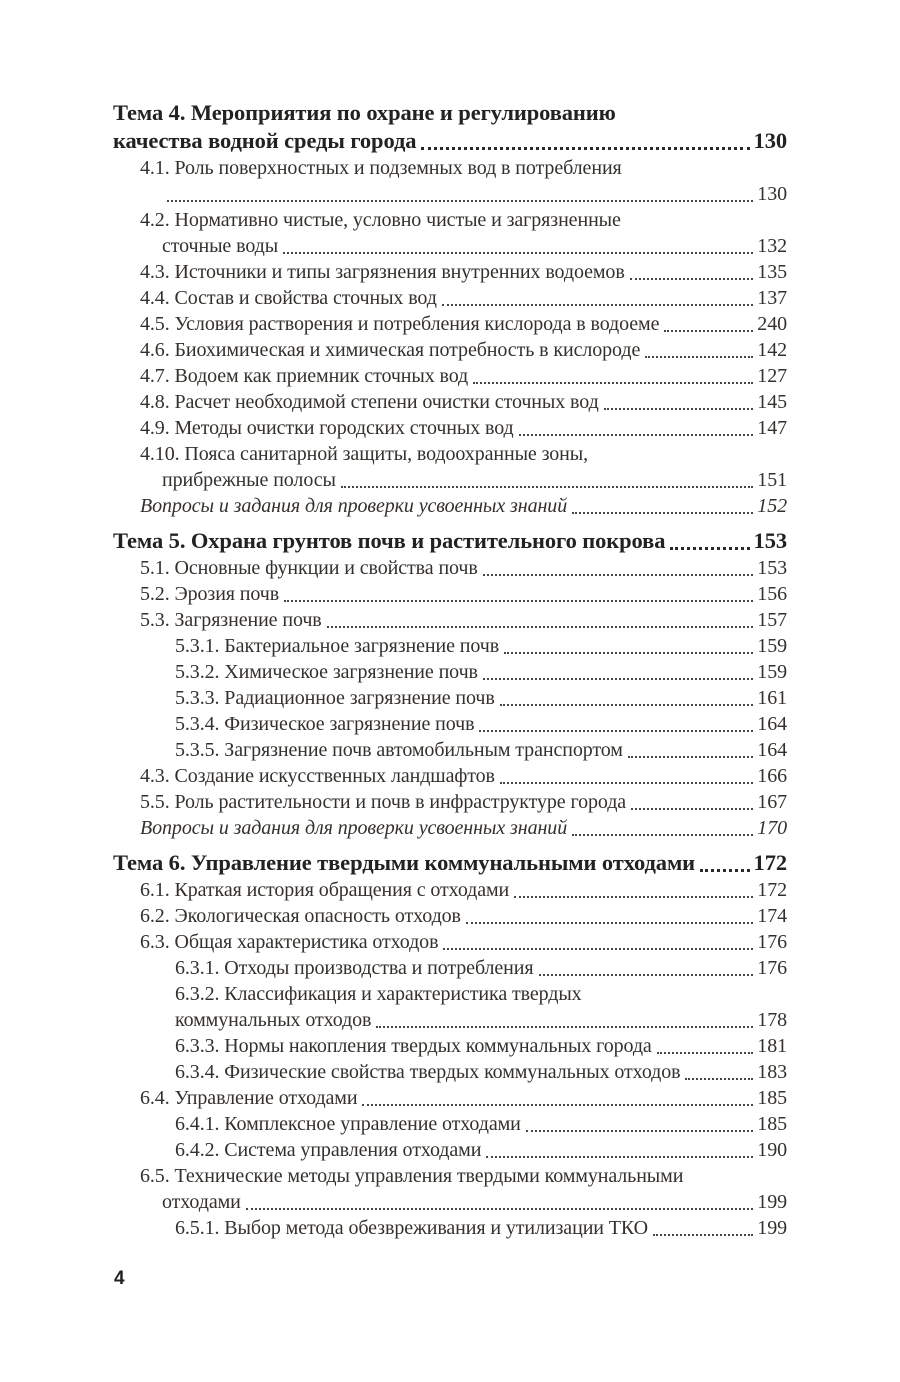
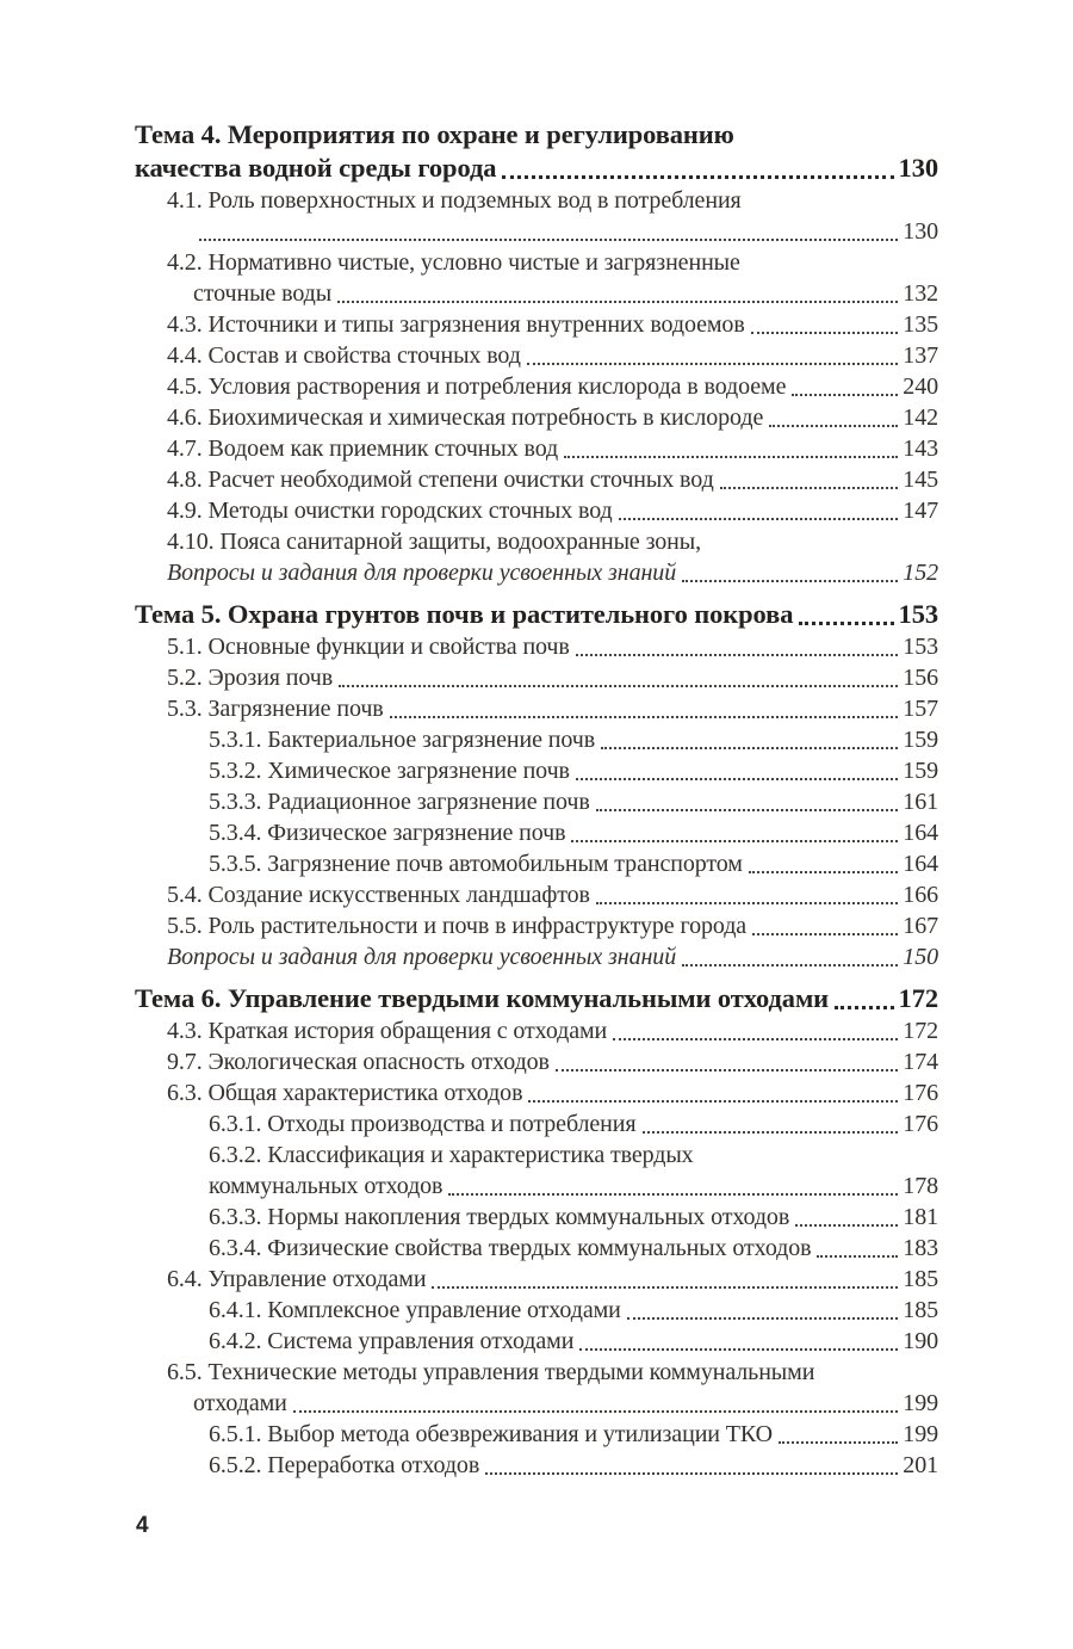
  Тема 4. Мероприятия по охране и регулированию
  качества водной среды города
  130
  4.1. Роль поверхностных и подземных вод в потребления
  130
  4.2. Нормативно чистые, условно чистые и загрязненные
  сточные воды
  132
  4.3. Источники и типы загрязнения внутренних водоемов
  135
  4.4. Состав и свойства сточных вод
  137
  4.5. Условия растворения и потребления кислорода в водоеме
  240
  4.6. Биохимическая и химическая потребность в кислороде
  142
  4.7. Водоем как приемник сточных вод
- 127
+ 143
  4.8. Расчет необходимой степени очистки сточных вод
  145
  4.9. Методы очистки городских сточных вод
  147
  4.10. Пояса санитарной защиты, водоохранные зоны,
- прибрежные полосы
- 151
  Вопросы и задания для проверки усвоенных знаний
  152
  Тема 5. Охрана грунтов почв и растительного покрова
  153
  5.1. Основные функции и свойства почв
  153
  5.2. Эрозия почв
  156
  5.3. Загрязнение почв
  157
  5.3.1. Бактериальное загрязнение почв
  159
  5.3.2. Химическое загрязнение почв
  159
  5.3.3. Радиационное загрязнение почв
  161
  5.3.4. Физическое загрязнение почв
  164
  5.3.5. Загрязнение почв автомобильным транспортом
  164
- 4.3. Создание искусственных ландшафтов
+ 5.4. Создание искусственных ландшафтов
  166
  5.5. Роль растительности и почв в инфраструктуре города
  167
  Вопросы и задания для проверки усвоенных знаний
- 170
+ 150
  Тема 6. Управление твердыми коммунальными отходами
  172
- 6.1. Краткая история обращения с отходами
+ 4.3. Краткая история обращения с отходами
  172
- 6.2. Экологическая опасность отходов
+ 9.7. Экологическая опасность отходов
  174
  6.3. Общая характеристика отходов
  176
  6.3.1. Отходы производства и потребления
  176
  6.3.2. Классификация и характеристика твердых
  коммунальных отходов
  178
- 6.3.3. Нормы накопления твердых коммунальных города
+ 6.3.3. Нормы накопления твердых коммунальных отходов
  181
  6.3.4. Физические свойства твердых коммунальных отходов
  183
  6.4. Управление отходами
  185
  6.4.1. Комплексное управление отходами
  185
  6.4.2. Система управления отходами
  190
  6.5. Технические методы управления твердыми коммунальными
  отходами
  199
  6.5.1. Выбор метода обезвреживания и утилизации ТКО
  199
+ 6.5.2. Переработка отходов
+ 201
  4
